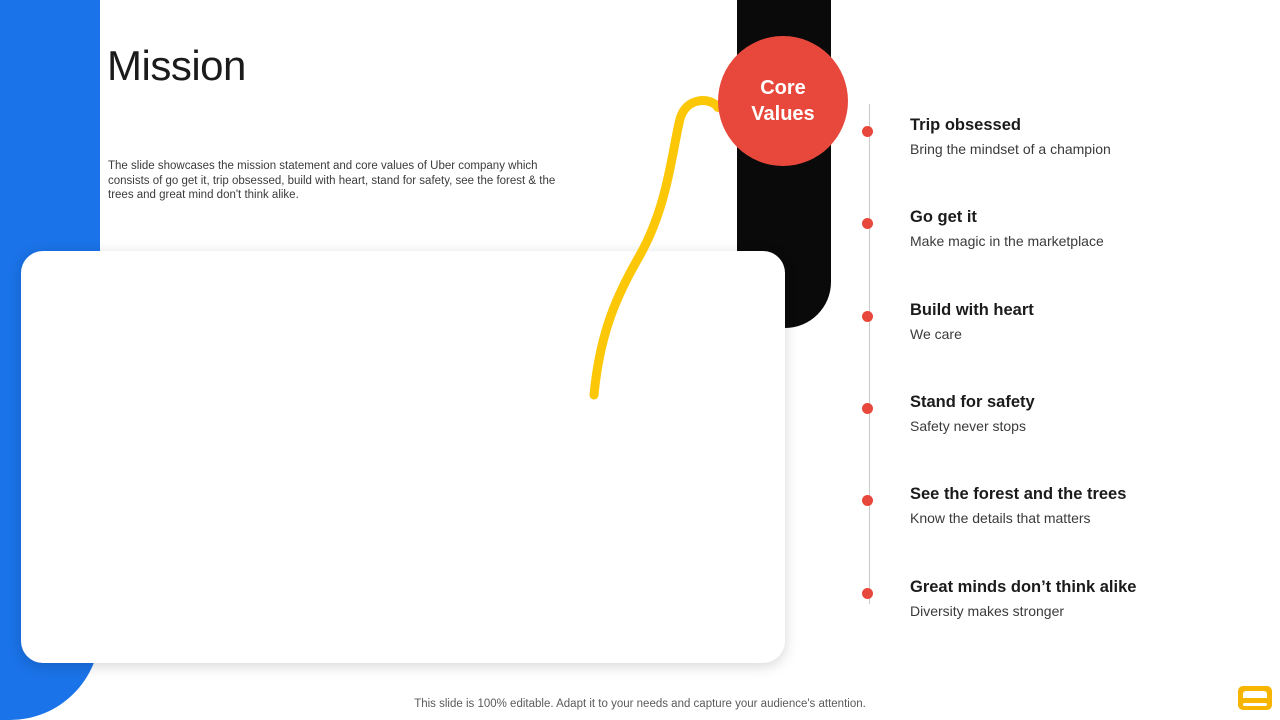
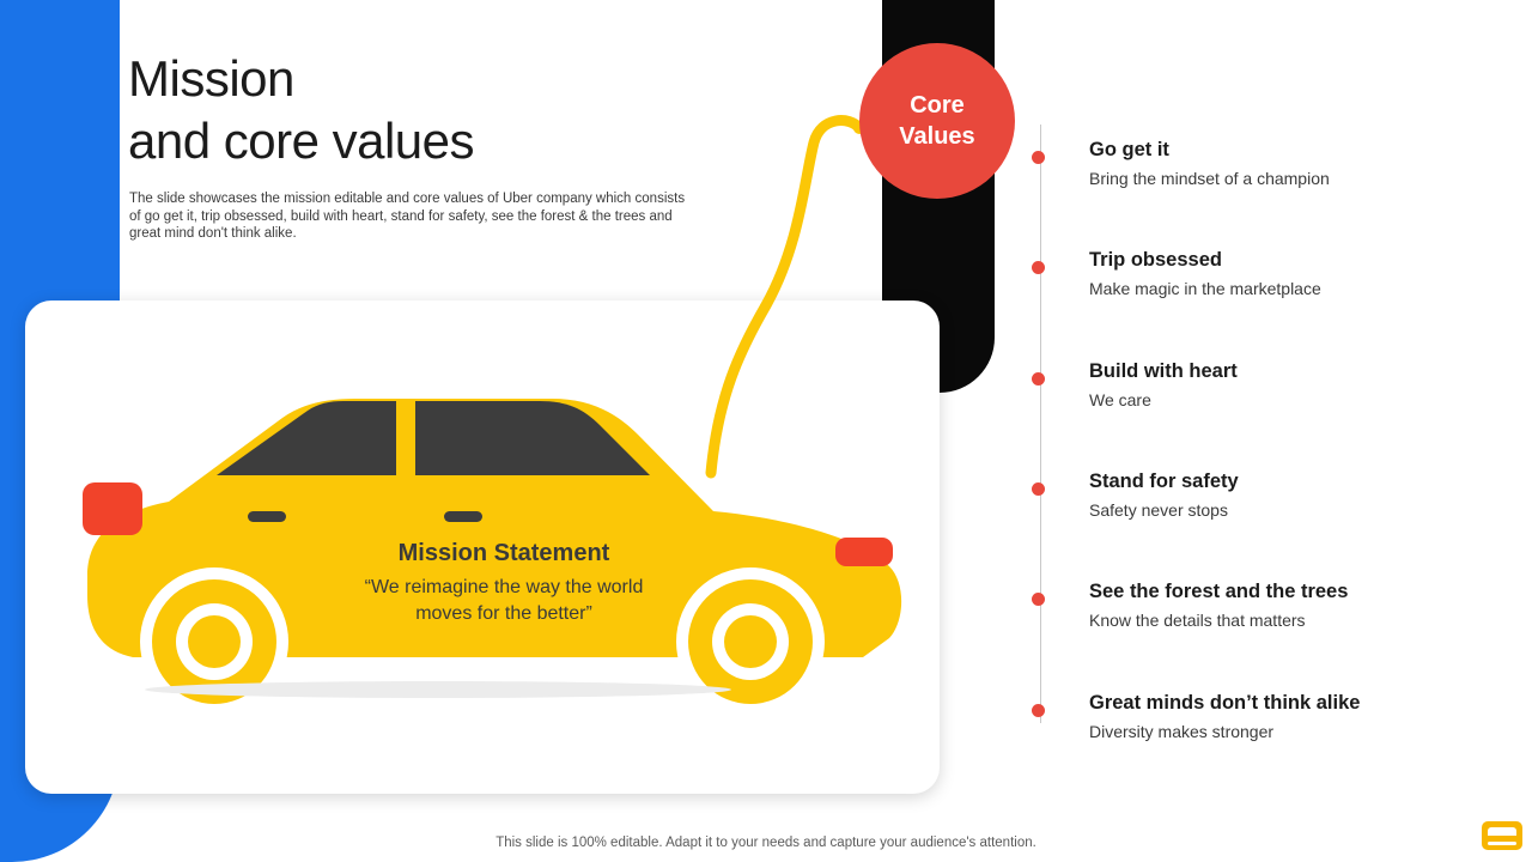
  Mission
+ and core values
- The slide showcases the mission statement and core values of Uber company which consists of go get it, trip obsessed, build with heart, stand for safety, see the forest & the trees and great mind don't think alike.
+ The slide showcases the mission editable and core values of Uber company which consists of go get it, trip obsessed, build with heart, stand for safety, see the forest & the trees and great mind don't think alike.
+ Mission Statement
+ “We reimagine the way the world
+ moves for the better”
  Core
  Values
- Trip obsessed
+ Go get it
  Bring the mindset of a champion
- Go get it
+ Trip obsessed
  Make magic in the marketplace
  Build with heart
  We care
  Stand for safety
  Safety never stops
  See the forest and the trees
  Know the details that matters
  Great minds don’t think alike
  Diversity makes stronger
  This slide is 100% editable. Adapt it to your needs and capture your audience's attention.
